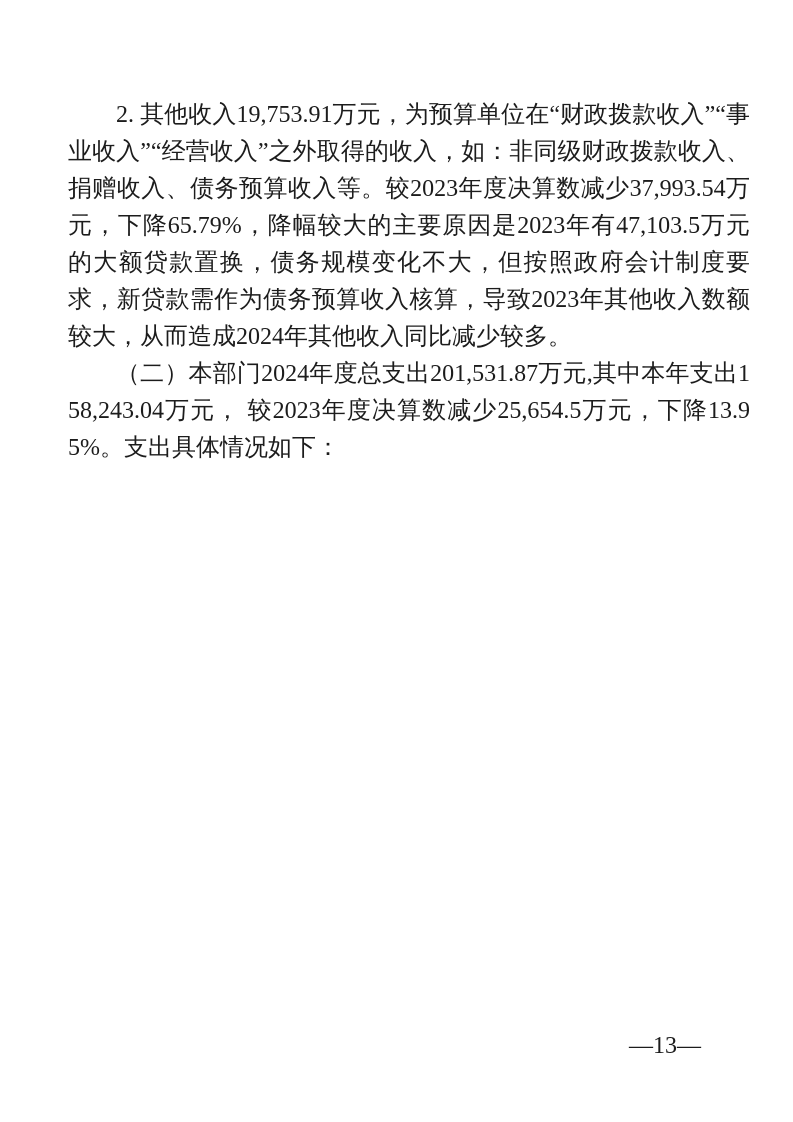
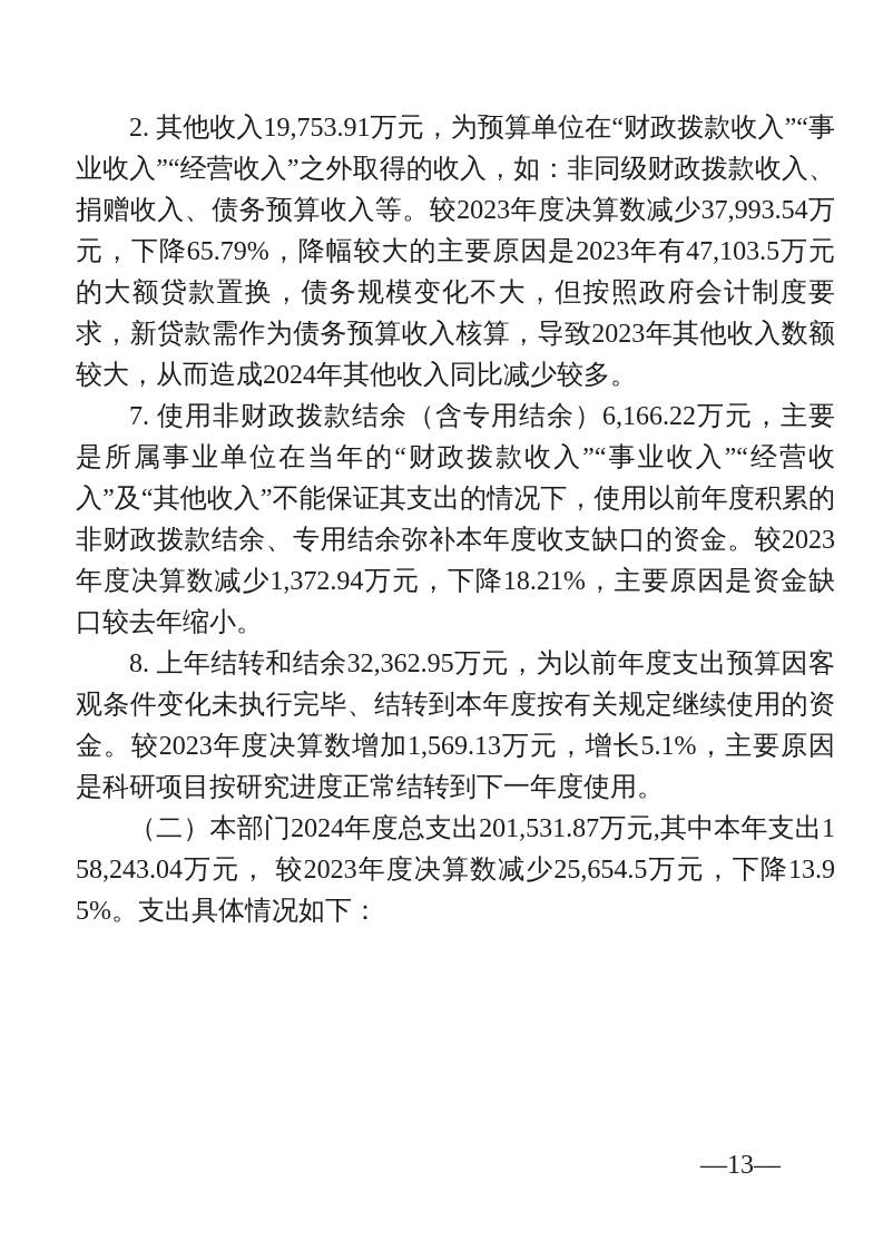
  2. 其他收入19,753.91万元，为预算单位在“财政拨款收入”“事业收入”“经营收入”之外取得的收入，如：非同级财政拨款收入、捐赠收入、债务预算收入等。较2023年度决算数减少37,993.54万元，下降65.79%，降幅较大的主要原因是2023年有47,103.5万元的大额贷款置换，债务规模变化不大，但按照政府会计制度要求，新贷款需作为债务预算收入核算，导致2023年其他收入数额较大，从而造成2024年其他收入同比减少较多。
+ 7. 使用非财政拨款结余（含专用结余）6,166.22万元，主要是所属事业单位在当年的“财政拨款收入”“事业收入”“经营收入”及“其他收入”不能保证其支出的情况下，使用以前年度积累的非财政拨款结余、专用结余弥补本年度收支缺口的资金。较2023年度决算数减少1,372.94万元，下降18.21%，主要原因是资金缺口较去年缩小。
+ 8. 上年结转和结余32,362.95万元，为以前年度支出预算因客观条件变化未执行完毕、结转到本年度按有关规定继续使用的资金。较2023年度决算数增加1,569.13万元，增长5.1%，主要原因是科研项目按研究进度正常结转到下一年度使用。
  （二）本部门2024年度总支出201,531.87万元,其中本年支出158,243.04万元， 较2023年度决算数减少25,654.5万元，下降13.95%。支出具体情况如下：
  —13—
